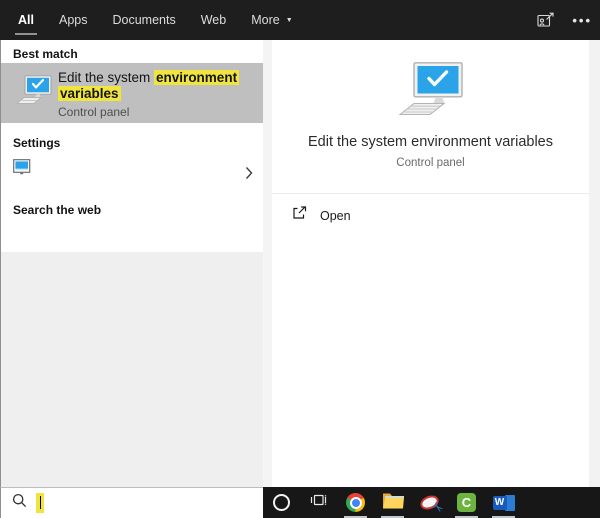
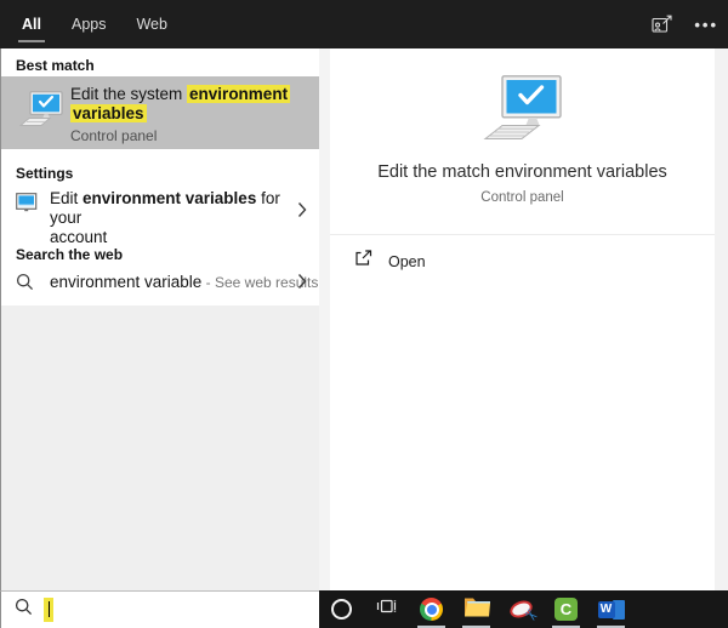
  All
  Apps
- Documents
  Web
- More
  •••
  Best match
  Edit the system environment
  variables
  Control panel
  Settings
+ Edit environment variables for your
+ account
  Search the web
+ environment variable - See web results
- Edit the system environment variables
+ Edit the match environment variables
  Control panel
  Open
  C
  W
